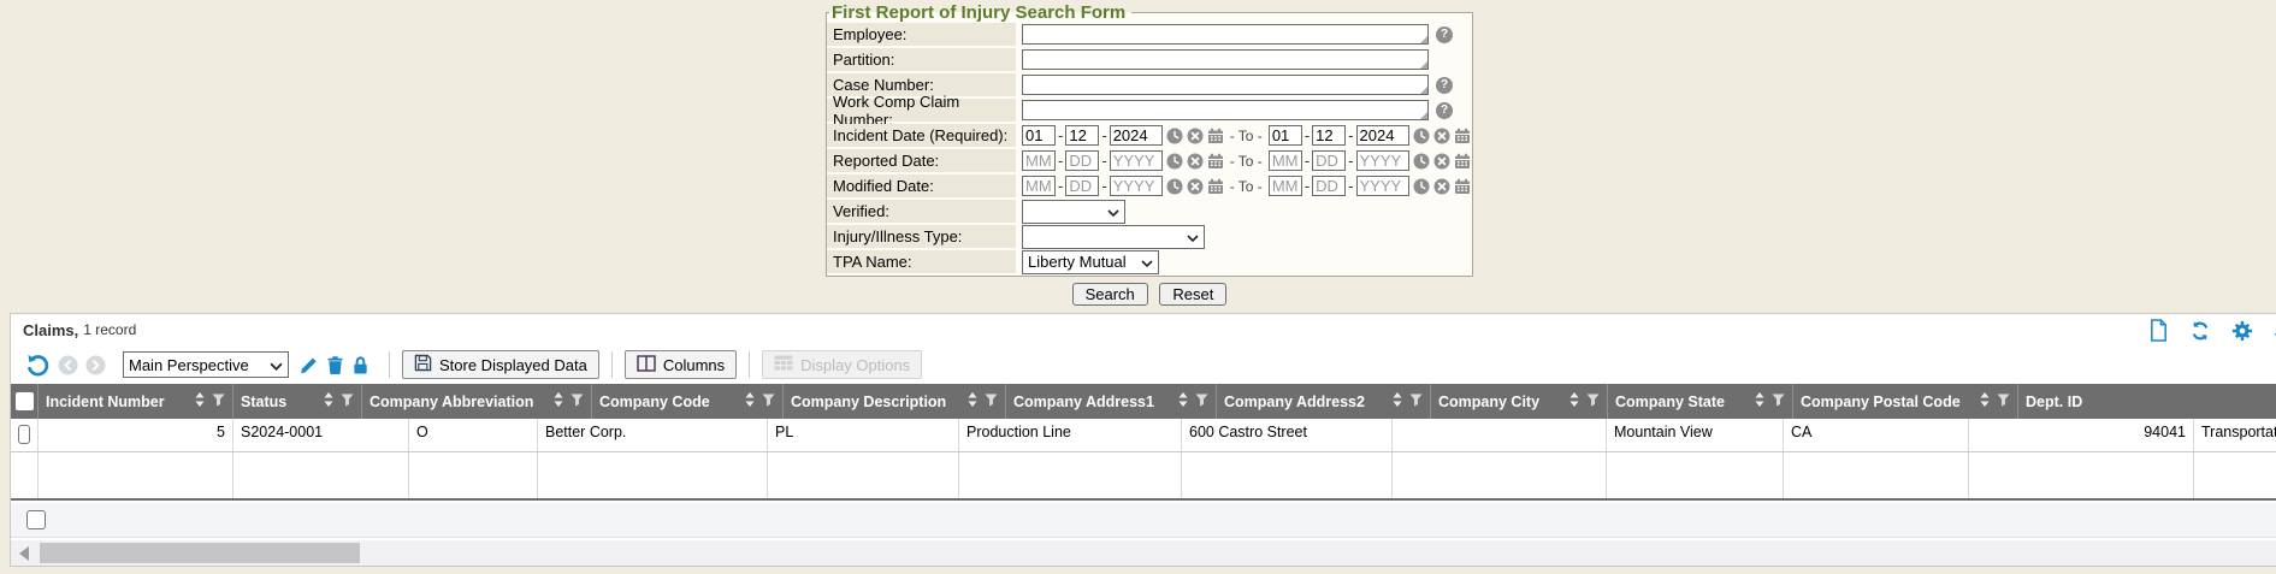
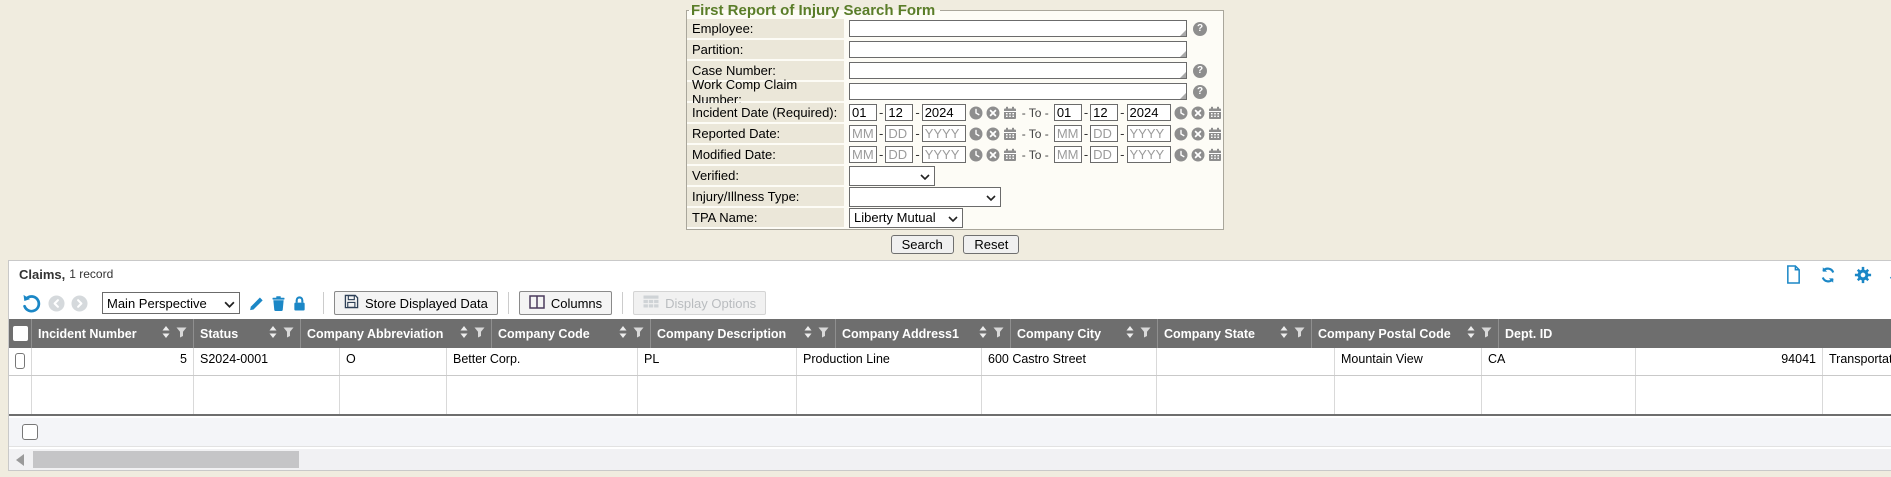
  First Report of Injury Search Form
  Employee:
  ?
  Partition:
  Case Number:
  ?
  Work Comp Claim Number:
  ?
  Incident Date (Required):
  01
  -
  12
  -
  2024
  - To -
  01
  -
  12
  -
  2024
  Reported Date:
  MM
  -
  DD
  -
  YYYY
  - To -
  MM
  -
  DD
  -
  YYYY
  Modified Date:
  MM
  -
  DD
  -
  YYYY
  - To -
  MM
  -
  DD
  -
  YYYY
  Verified:
  Injury/Illness Type:
  TPA Name:
  Liberty Mutual
  Search Reset
  Claims,
  1 record
  Main Perspective
  Store Displayed Data
  Columns
  Display Options
  Incident Number
  Status
  Company Abbreviation
  Company Code
  Company Description
  Company Address1
- Company Address2
  Company City
  Company State
  Company Postal Code
  Dept. ID
  5
  S2024-0001
  O
  Better Corp.
  PL
  Production Line
  600 Castro Street
  Mountain View
  CA
  94041
  Transporta
